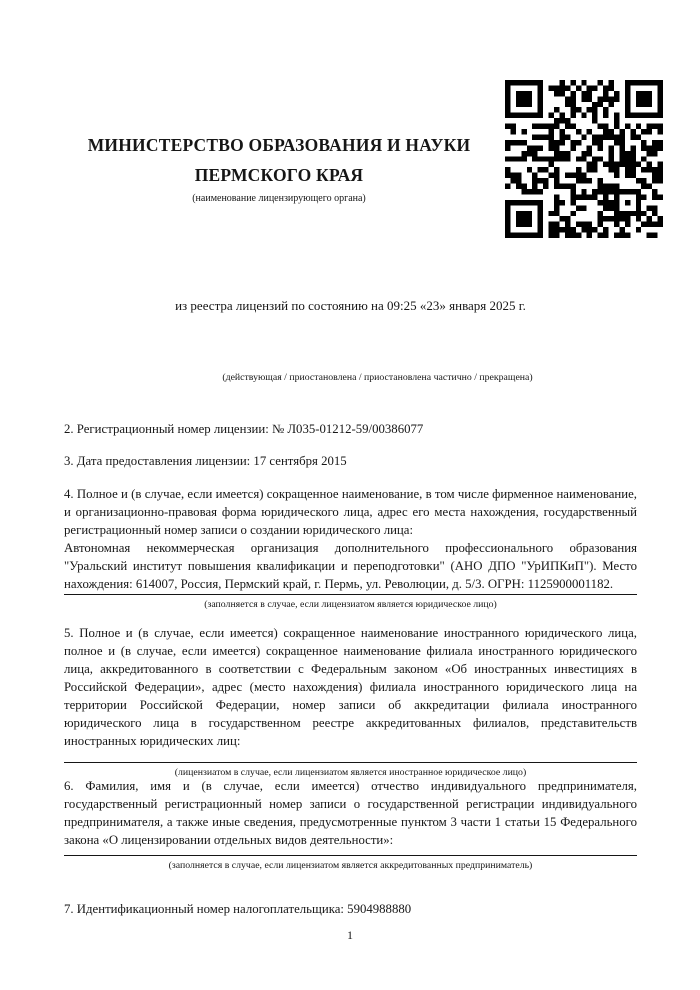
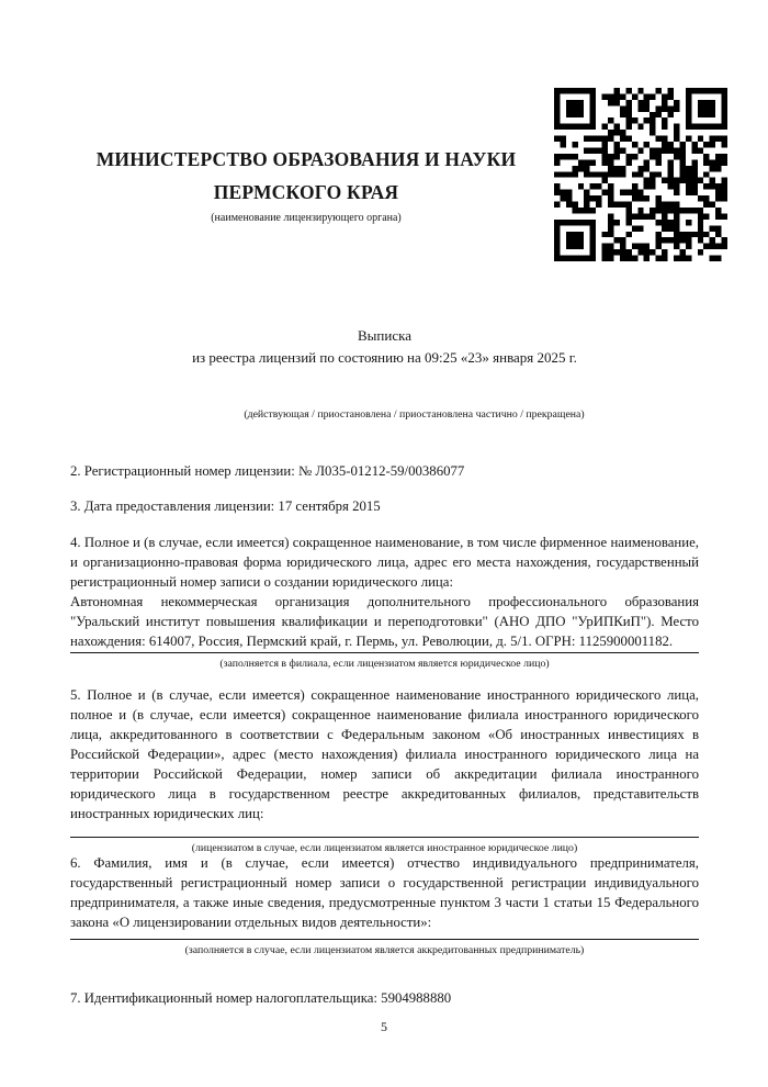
  МИНИСТЕРСТВО ОБРАЗОВАНИЯ И НАУКИ
  ПЕРМСКОГО КРАЯ
  (наименование лицензирующего органа)
+ Выписка
  из реестра лицензий по состоянию на 09:25 «23» января 2025 г.
  (действующая / приостановлена / приостановлена частично / прекращена)
  2. Регистрационный номер лицензии: № Л035-01212-59/00386077
  3. Дата предоставления лицензии: 17 сентября 2015
  4. Полное и (в случае, если имеется) сокращенное наименование, в том числе фирменное наименование, и организационно-правовая форма юридического лица, адрес его места нахождения, государственный регистрационный номер записи о создании юридического лица:
- Автономная некоммерческая организация дополнительного профессионального образования "Уральский институт повышения квалификации и переподготовки" (АНО ДПО "УрИПКиП"). Место нахождения: 614007, Россия, Пермский край, г. Пермь, ул. Революции, д. 5/3. ОГРН: 1125900001182.
+ Автономная некоммерческая организация дополнительного профессионального образования "Уральский институт повышения квалификации и переподготовки" (АНО ДПО "УрИПКиП"). Место нахождения: 614007, Россия, Пермский край, г. Пермь, ул. Революции, д. 5/1. ОГРН: 1125900001182.
- (заполняется в случае, если лицензиатом является юридическое лицо)
+ (заполняется в филиала, если лицензиатом является юридическое лицо)
  5. Полное и (в случае, если имеется) сокращенное наименование иностранного юридического лица, полное и (в случае, если имеется) сокращенное наименование филиала иностранного юридического лица, аккредитованного в соответствии с Федеральным законом «Об иностранных инвестициях в Российской Федерации», адрес (место нахождения) филиала иностранного юридического лица на территории Российской Федерации, номер записи об аккредитации филиала иностранного юридического лица в государственном реестре аккредитованных филиалов, представительств иностранных юридических лиц:
  (лицензиатом в случае, если лицензиатом является иностранное юридическое лицо)
  6. Фамилия, имя и (в случае, если имеется) отчество индивидуального предпринимателя, государственный регистрационный номер записи о государственной регистрации индивидуального предпринимателя, а также иные сведения, предусмотренные пунктом 3 части 1 статьи 15 Федерального закона «О лицензировании отдельных видов деятельности»:
  (заполняется в случае, если лицензиатом является аккредитованных предприниматель)
  7. Идентификационный номер налогоплательщика: 5904988880
- 1
+ 5
